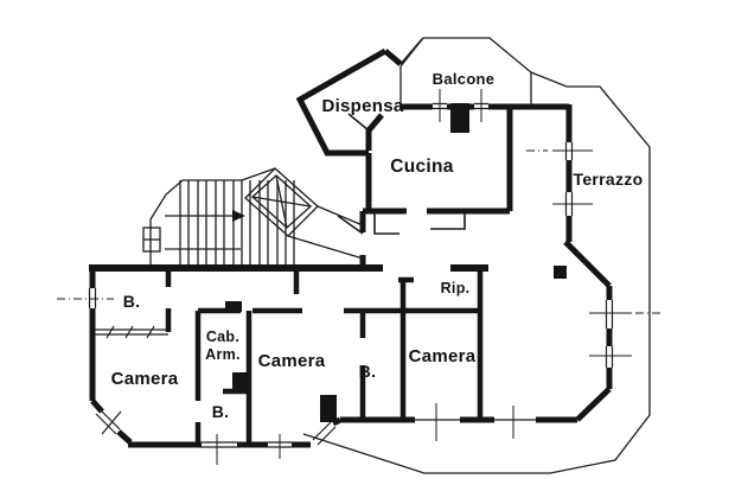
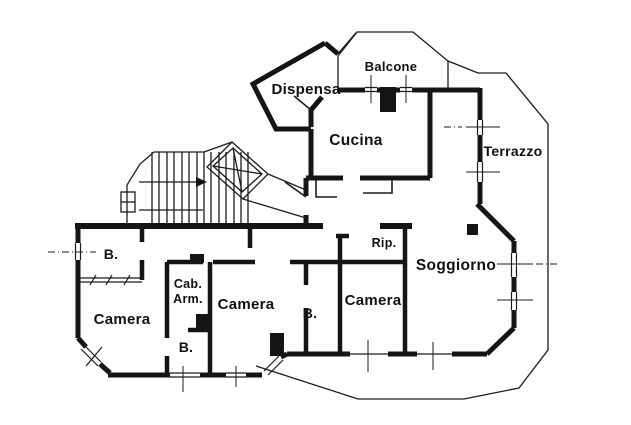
  Dispensa
  Balcone
  Cucina
  Terrazzo
+ Soggiorno
  Rip.
  Camera
  Camera
  Camera
  B.
  B.
  B.
  Cab.
  Arm.
